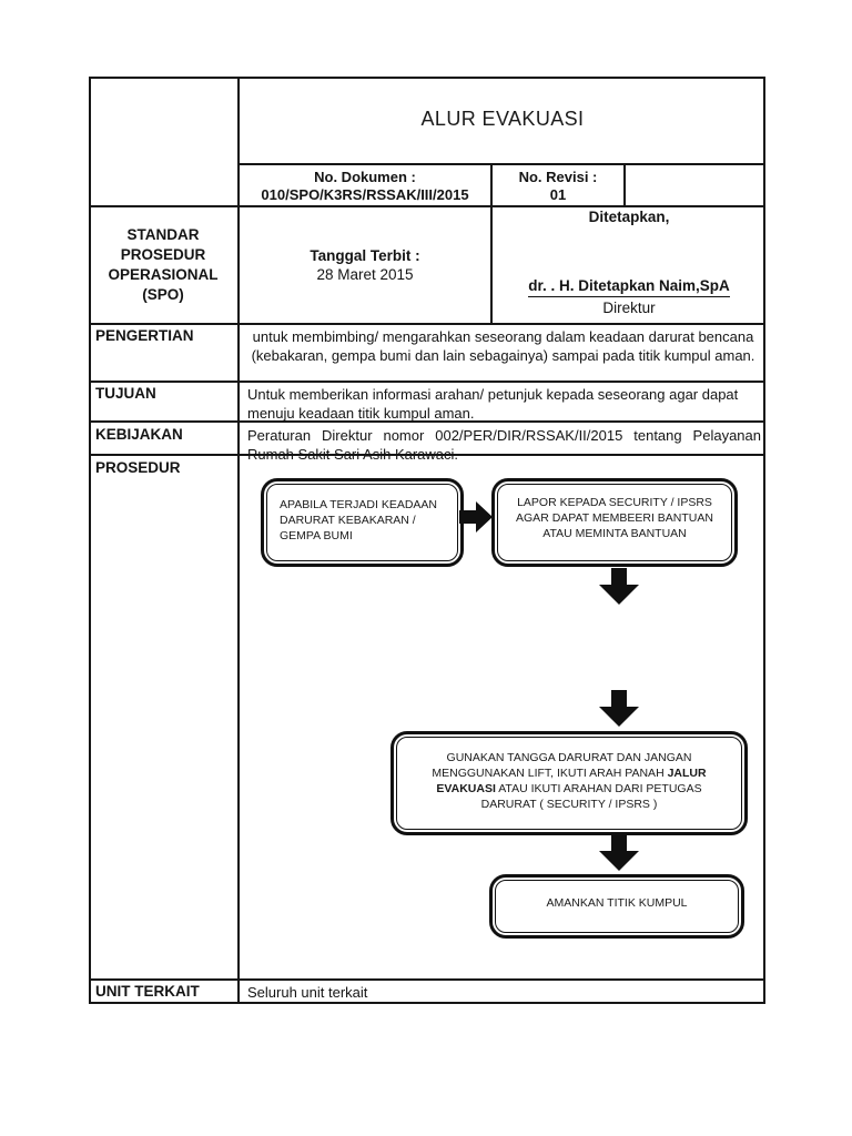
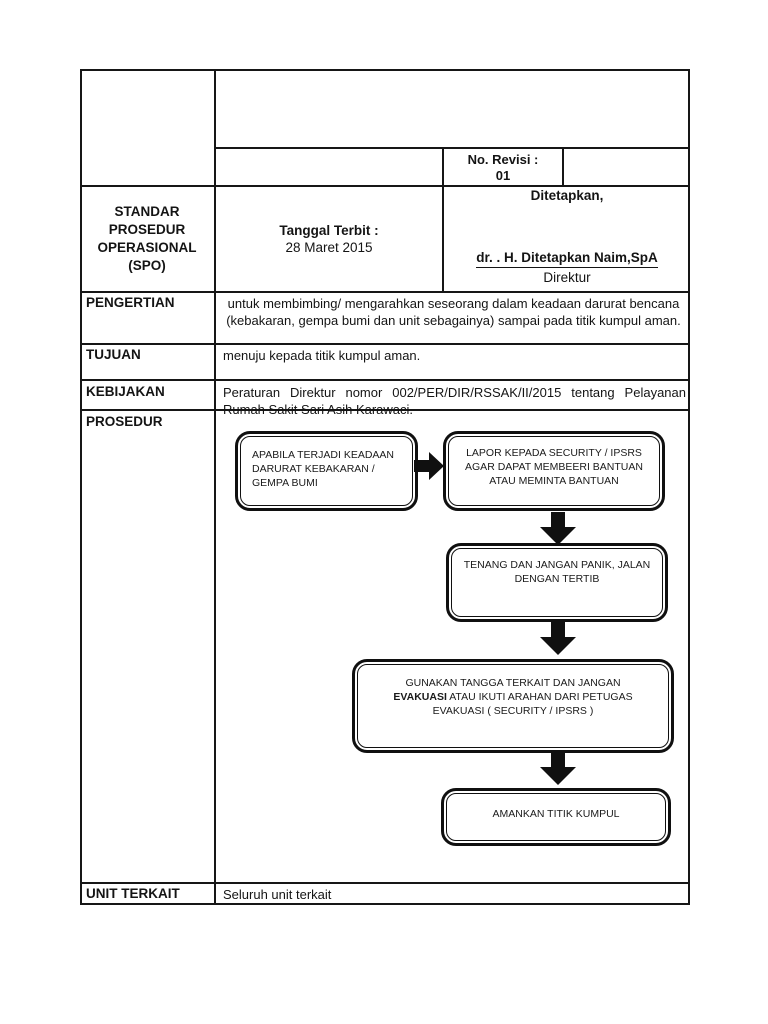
- ALUR EVAKUASI
- No. Dokumen :
- 010/SPO/K3RS/RSSAK/III/2015
  No. Revisi :
  01
  STANDAR
  PROSEDUR
  OPERASIONAL
  (SPO)
  Tanggal Terbit :
  28 Maret 2015
  Ditetapkan,
  dr. . H. Ditetapkan Naim,SpA
  Direktur
  PENGERTIAN
  untuk membimbing/ mengarahkan seseorang dalam keadaan darurat bencana
- (kebakaran, gempa bumi dan lain sebagainya) sampai pada titik kumpul aman.
+ (kebakaran, gempa bumi dan unit sebagainya) sampai pada titik kumpul aman.
  TUJUAN
- Untuk memberikan informasi arahan/ petunjuk kepada seseorang agar dapat
- menuju keadaan titik kumpul aman.
+ menuju kepada titik kumpul aman.
  KEBIJAKAN
  Peraturan Direktur nomor 002/PER/DIR/RSSAK/II/2015 tentang Pelayanan
  Rumah Sakit Sari Asih Karawaci.
  PROSEDUR
  APABILA TERJADI KEADAAN
  DARURAT KEBAKARAN /
  GEMPA BUMI
  LAPOR KEPADA SECURITY / IPSRS
  AGAR DAPAT MEMBEERI BANTUAN
  ATAU MEMINTA BANTUAN
+ TENANG DAN JANGAN PANIK, JALAN
+ DENGAN TERTIB
- GUNAKAN TANGGA DARURAT DAN JANGAN
+ GUNAKAN TANGGA TERKAIT DAN JANGAN
- MENGGUNAKAN LIFT, IKUTI ARAH PANAH JALUR
  EVAKUASI ATAU IKUTI ARAHAN DARI PETUGAS
- DARURAT ( SECURITY / IPSRS )
+ EVAKUASI ( SECURITY / IPSRS )
  AMANKAN TITIK KUMPUL
  UNIT TERKAIT
  Seluruh unit terkait
